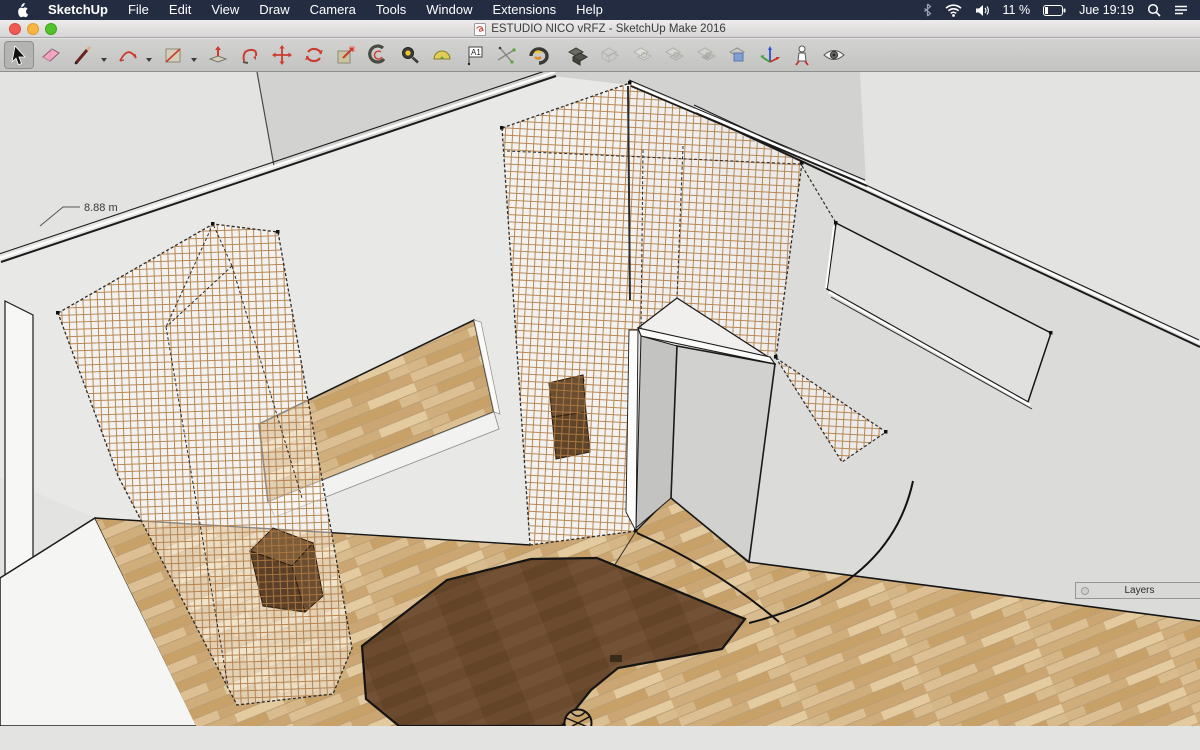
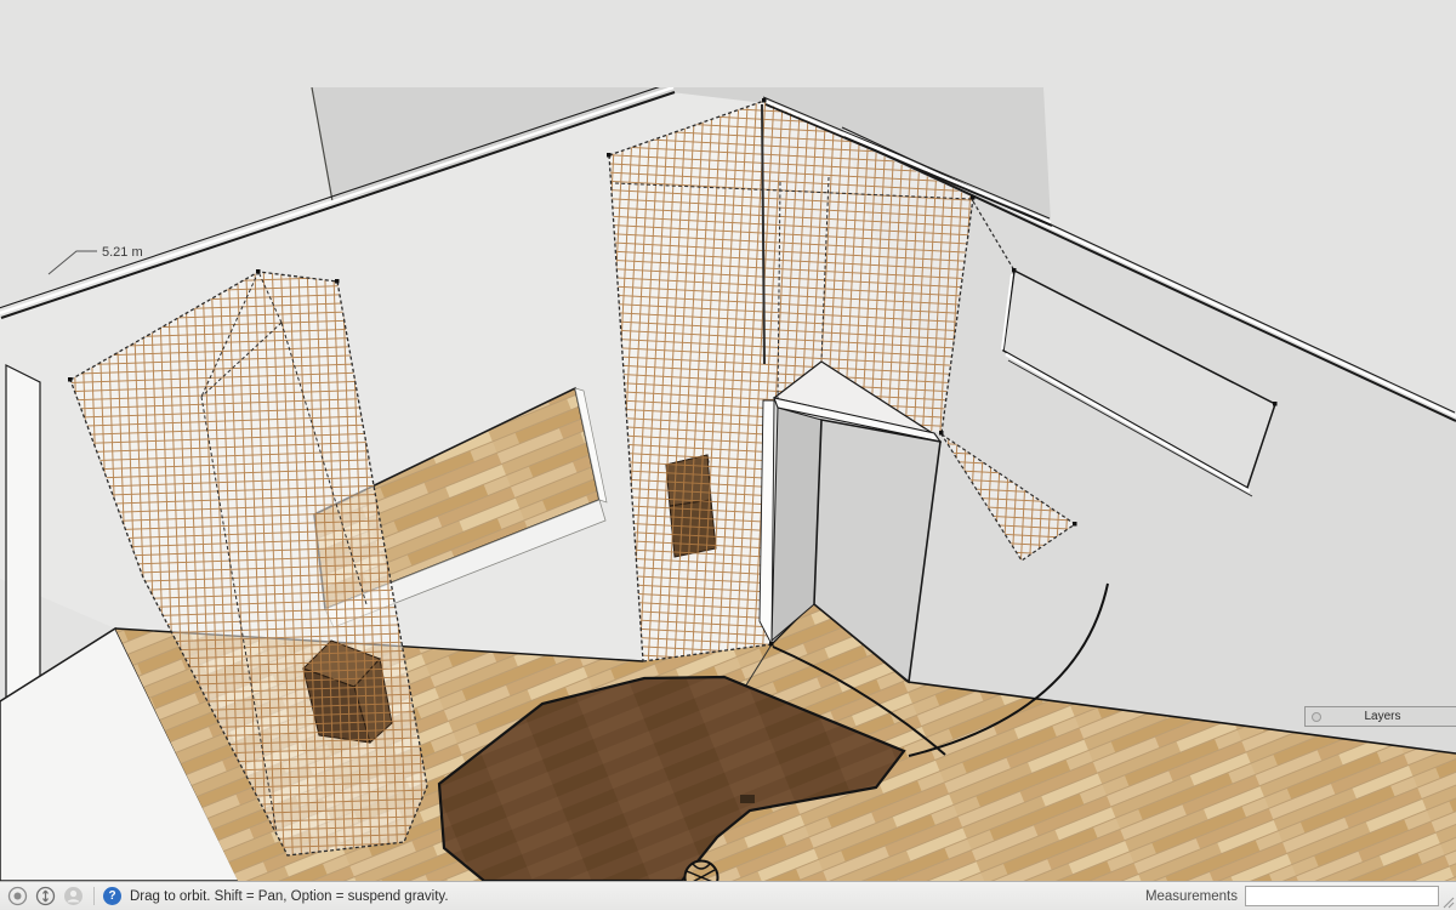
- SketchUp
- File
- Edit
- View
- Draw
- Camera
- Tools
- Window
- Extensions
- Help
- 11 %
- Jue 19:19
- ESTUDIO NICO vRFZ - SketchUp Make 2016
- A1
- 8.88 m
+ 5.21 m
  Layers
+ ?
+ Drag to orbit. Shift = Pan, Option = suspend gravity.
+ Measurements
